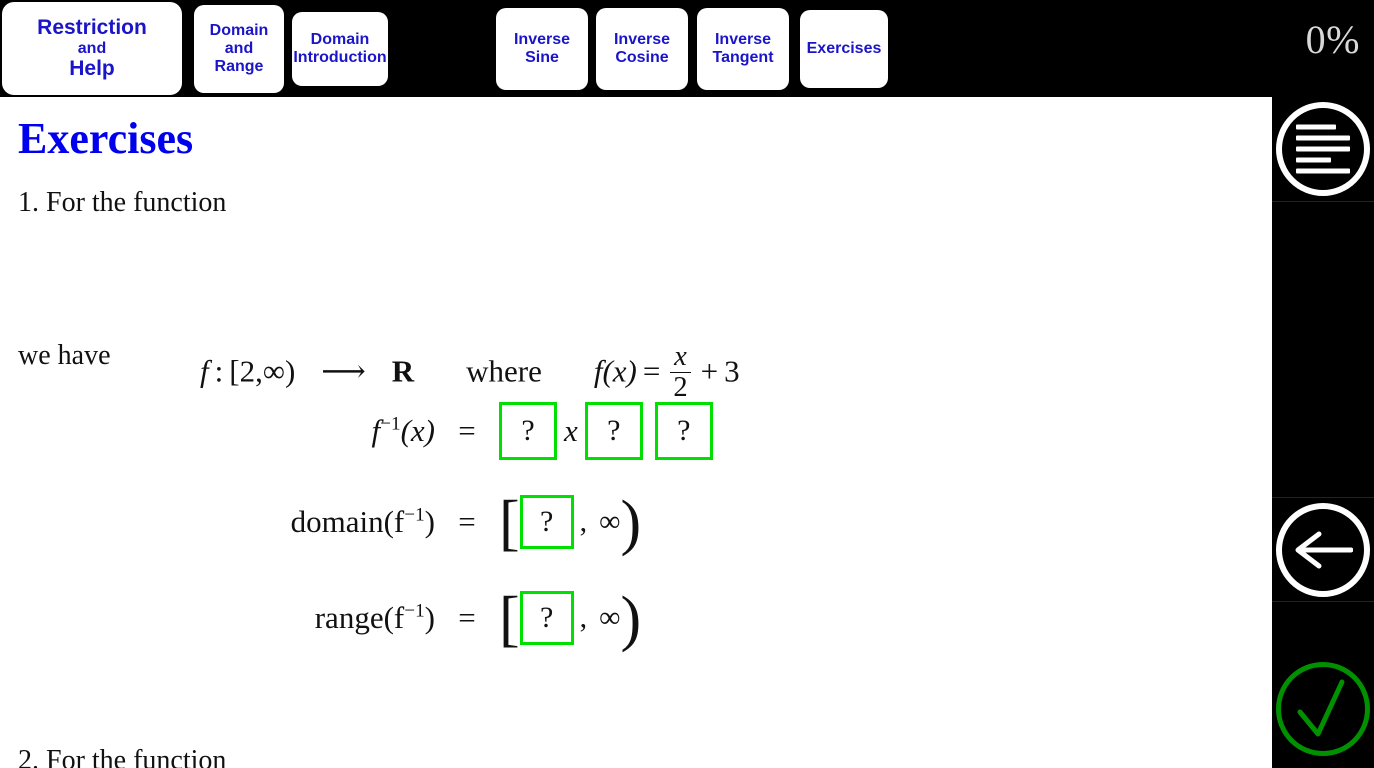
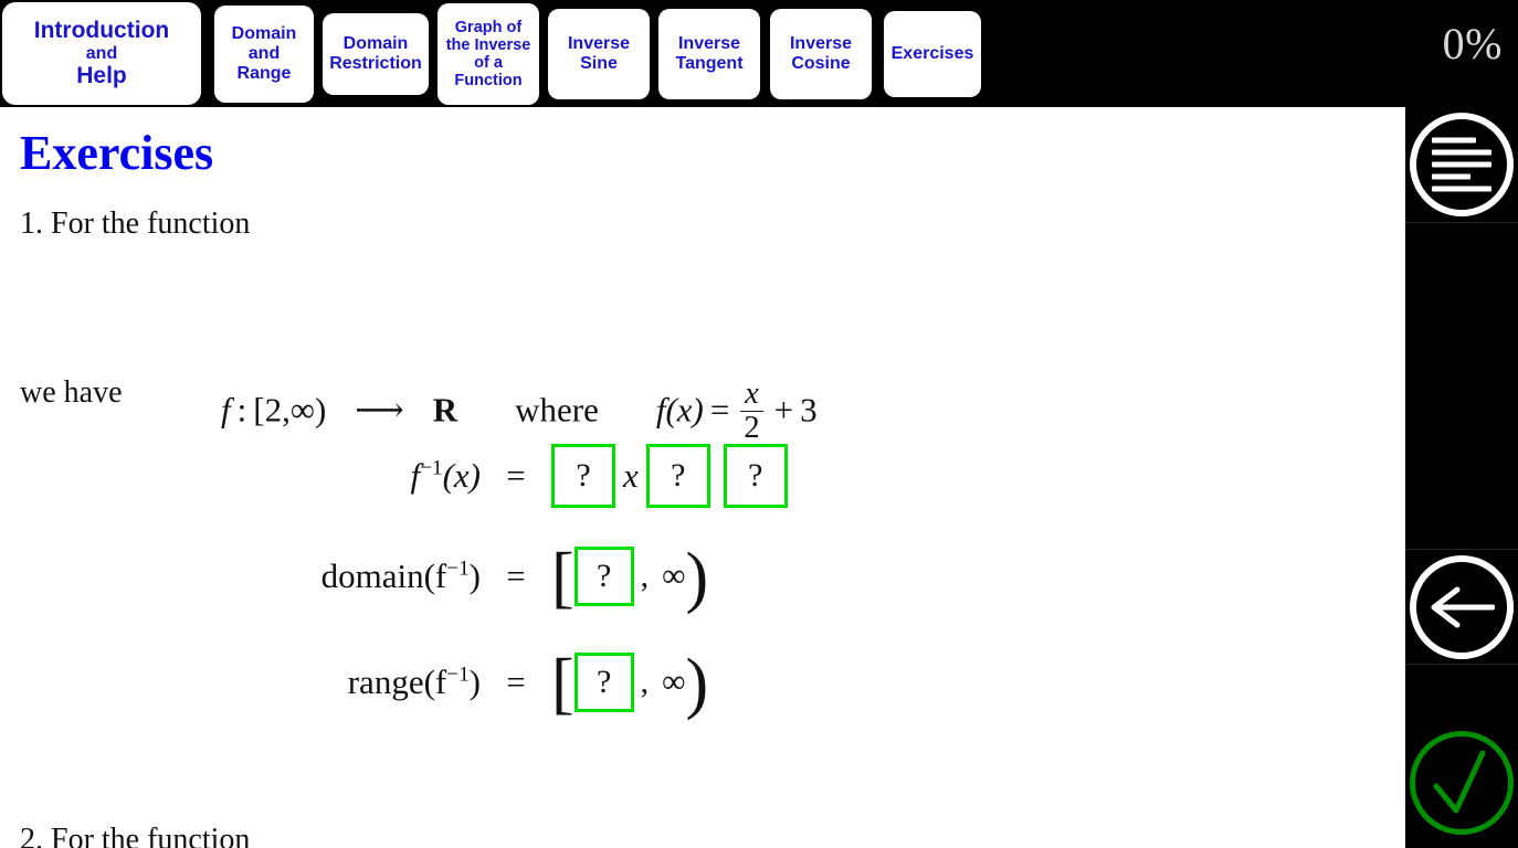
- Restriction
+ Introduction
  and
  Help
  Domain
  and
  Range
  Domain
- Introduction
+ Restriction
+ Graph of
+ the Inverse
+ of a
+ Function
  Inverse
  Sine
  Inverse
- Cosine
+ Tangent
  Inverse
- Tangent
+ Cosine
  Exercises
  0%
  Exercises
  1. For the function
  f : [2,∞) ⟶ R where f(x) =
  x
  2
  + 3
  we have
  f−1(x)
  =
  ?
  x
  ?
  ?
  domain(f−1)
  =
  [
  ?
  ,
  ∞
  )
  range(f−1)
  =
  [
  ?
  ,
  ∞
  )
  2. For the function
